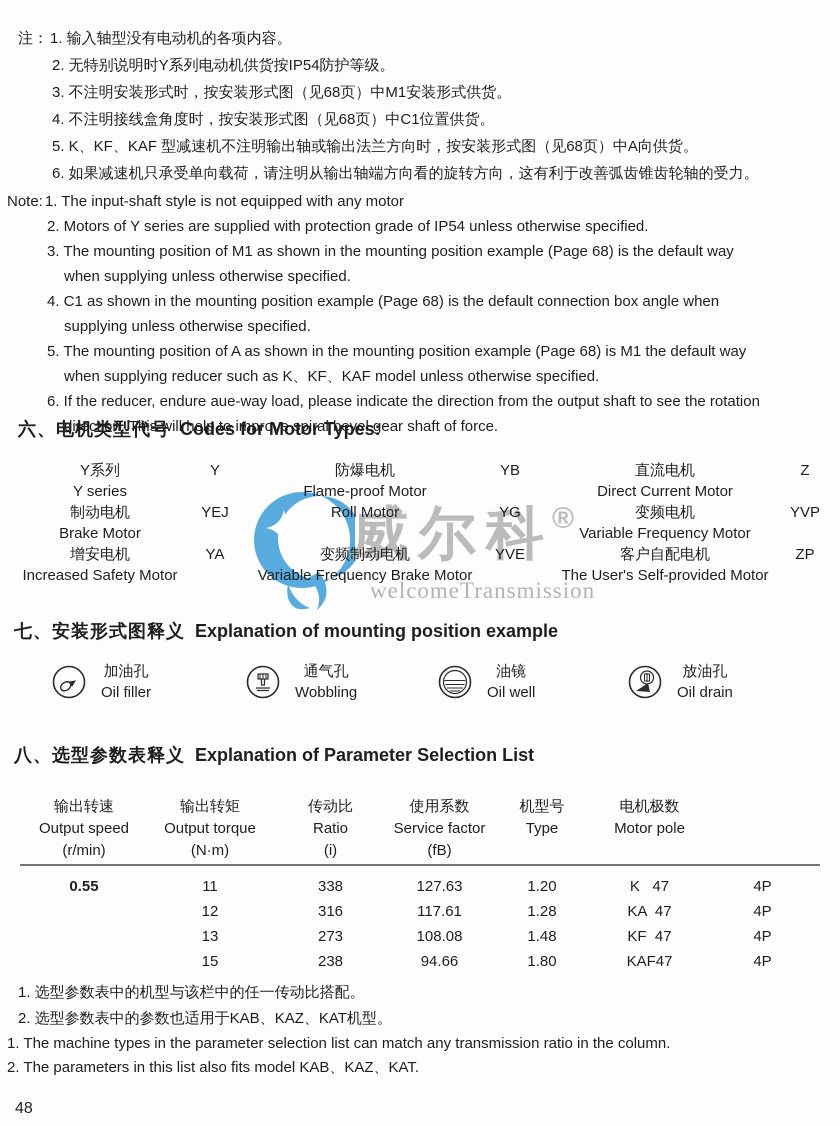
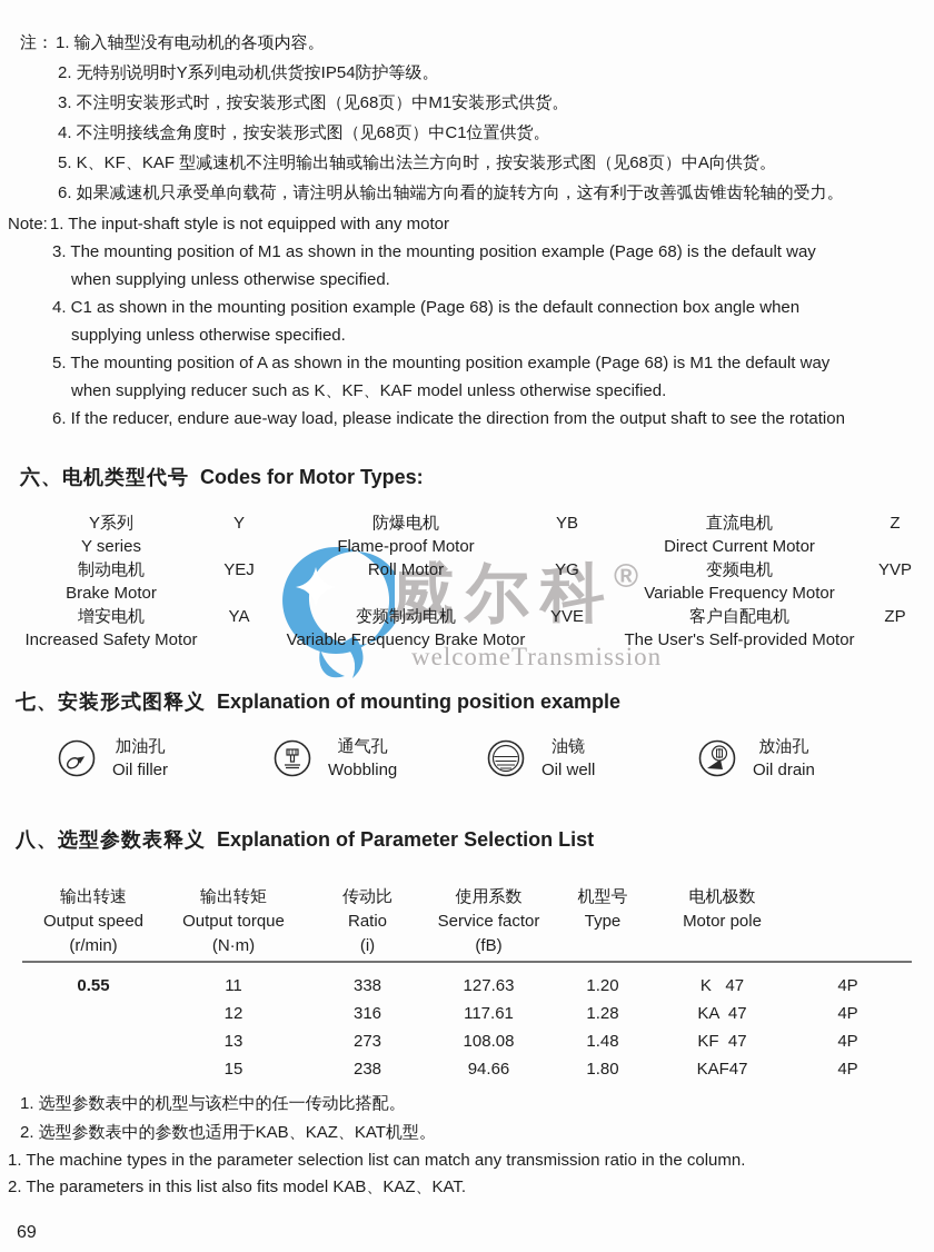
  威尔科
  ®
  welcomeTransmission
  注：1. 输入轴型没有电动机的各项内容。
  2. 无特别说明时Y系列电动机供货按IP54防护等级。
  3. 不注明安装形式时，按安装形式图（见68页）中M1安装形式供货。
  4. 不注明接线盒角度时，按安装形式图（见68页）中C1位置供货。
  5. K、KF、KAF 型减速机不注明输出轴或输出法兰方向时，按安装形式图（见68页）中A向供货。
  6. 如果减速机只承受单向载荷，请注明从输出轴端方向看的旋转方向，这有利于改善弧齿锥齿轮轴的受力。
  Note:1. The input-shaft style is not equipped with any motor
- 2. Motors of Y series are supplied with protection grade of IP54 unless otherwise specified.
  3. The mounting position of M1 as shown in the mounting position example (Page 68) is the default way
  when supplying unless otherwise specified.
  4. C1 as shown in the mounting position example (Page 68) is the default connection box angle when
  supplying unless otherwise specified.
  5. The mounting position of A as shown in the mounting position example (Page 68) is M1 the default way
  when supplying reducer such as K、KF、KAF model unless otherwise specified.
  6. If the reducer, endure aue-way load, please indicate the direction from the output shaft to see the rotation
- direction, This will help to improve spiral bevel gear shaft of force.
  六、电机类型代号 Codes for Motor Types:
  Y系列
  Y series
  Y
  防爆电机
  Flame-proof Motor
  YB
  直流电机
  Direct Current Motor
  Z
  制动电机
  Brake Motor
  YEJ
  Roll Motor
  YG
  变频电机
  Variable Frequency Motor
  YVP
  增安电机
  Increased Safety Motor
  YA
  变频制动电机
  Variable Frequency Brake Motor
  YVE
  客户自配电机
  The User's Self-provided Motor
  ZP
  七、安装形式图释义 Explanation of mounting position example
  加油孔
  Oil filler
  通气孔
  Wobbling
  油镜
  Oil well
  放油孔
  Oil drain
  八、选型参数表释义 Explanation of Parameter Selection List
  输出转速
  Output speed
  (r/min)
  输出转矩
  Output torque
  (N·m)
  传动比
  Ratio
  (i)
  使用系数
  Service factor
  (fB)
  机型号
  Type
  电机极数
  Motor pole
  0.55
  11
  338
  127.63
  1.20
  K 47
  4P
  12
  316
  117.61
  1.28
  KA 47
  4P
  13
  273
  108.08
  1.48
  KF 47
  4P
  15
  238
  94.66
  1.80
  KAF47
  4P
  1. 选型参数表中的机型与该栏中的任一传动比搭配。
  2. 选型参数表中的参数也适用于KAB、KAZ、KAT机型。
  1. The machine types in the parameter selection list can match any transmission ratio in the column.
  2. The parameters in this list also fits model KAB、KAZ、KAT.
- 48
+ 69
